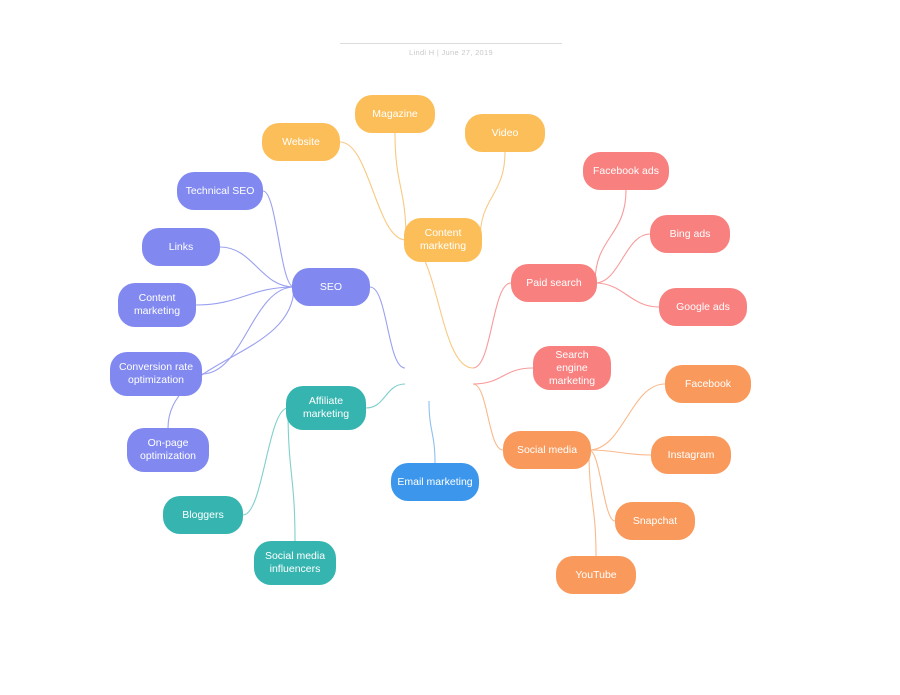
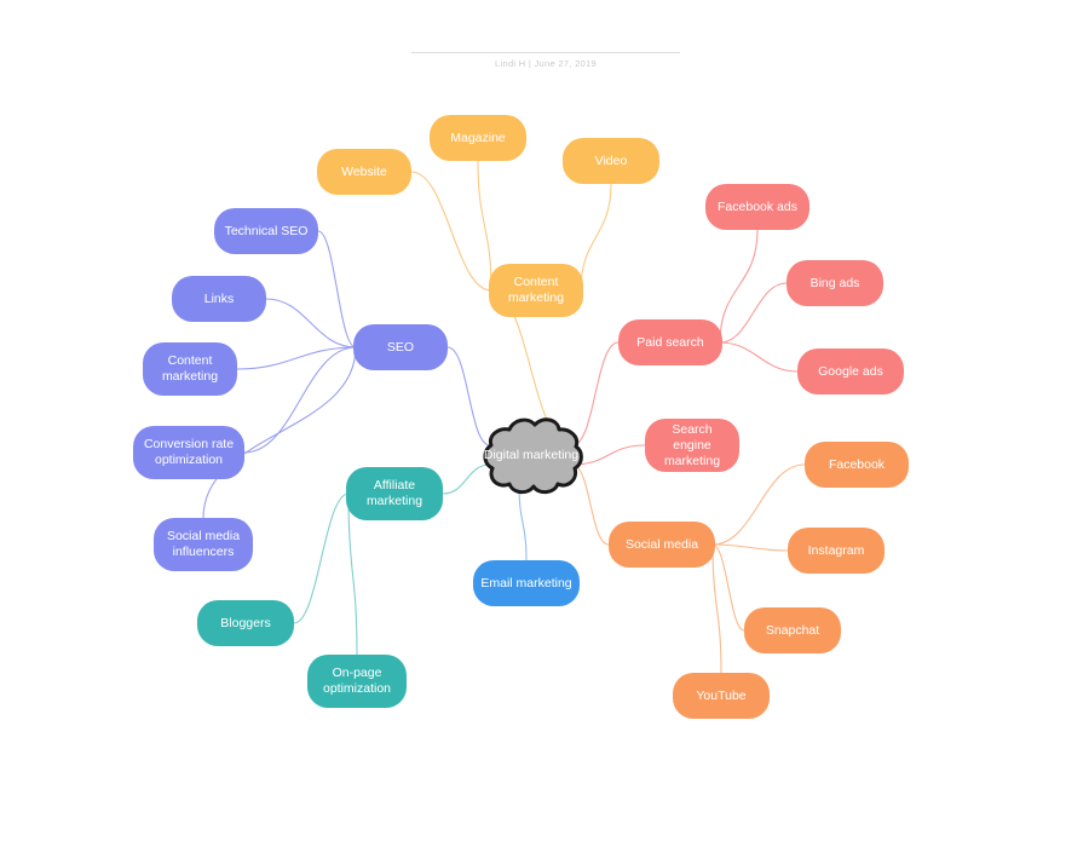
  Lindi H | June 27, 2019
  SEO
  Technical SEO
  Links
  Content marketing
  Conversion rate optimization
- On-page optimization
+ Social media influencers
  Content marketing
  Website
  Magazine
  Video
  Paid search
  Facebook ads
  Bing ads
  Google ads
  Social media
  Facebook
  Instagram
  Snapchat
  YouTube
  Affiliate marketing
  Bloggers
- Social media influencers
+ On-page optimization
  Search engine marketing
  Email marketing
+ Digital marketing
